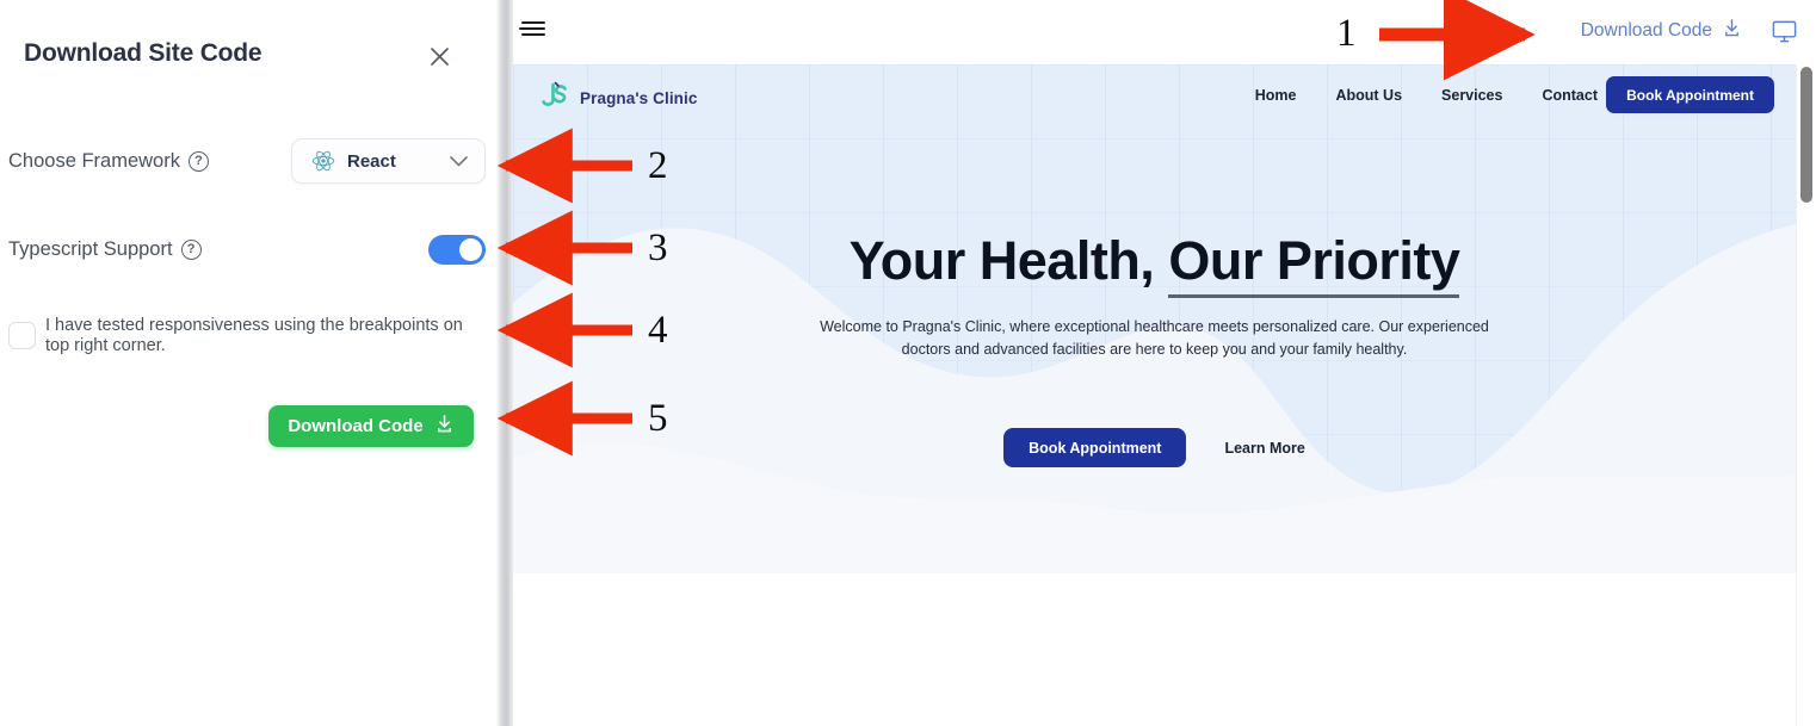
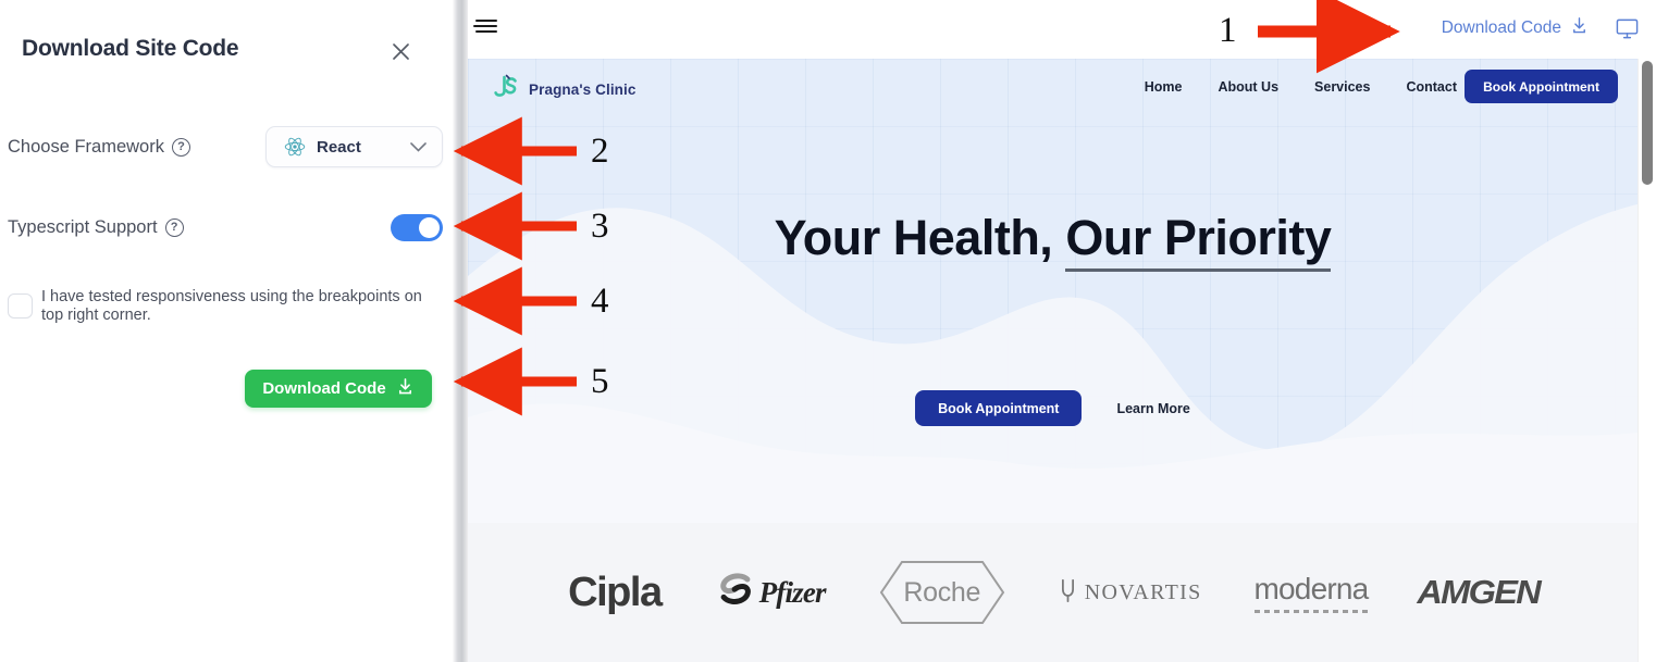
  Download Site Code
  Choose Framework
  ?
  React
  Typescript Support
  ?
  I have tested responsiveness using the breakpoints on top right corner.
  Download Code
  Download Code
  Pragna's Clinic
  Home
  About Us
  Services
  Contact
  Book Appointment
  Your Health, Our Priority
- Welcome to Pragna's Clinic, where exceptional healthcare meets personalized care. Our experienced doctors and advanced facilities are here to keep you and your family healthy.
  Book Appointment
  Learn More
+ Cipla
+ Pfizer
+ Roche
+ NOVARTIS
+ moderna
+ AMGEN
  1
  2
  3
  4
  5
